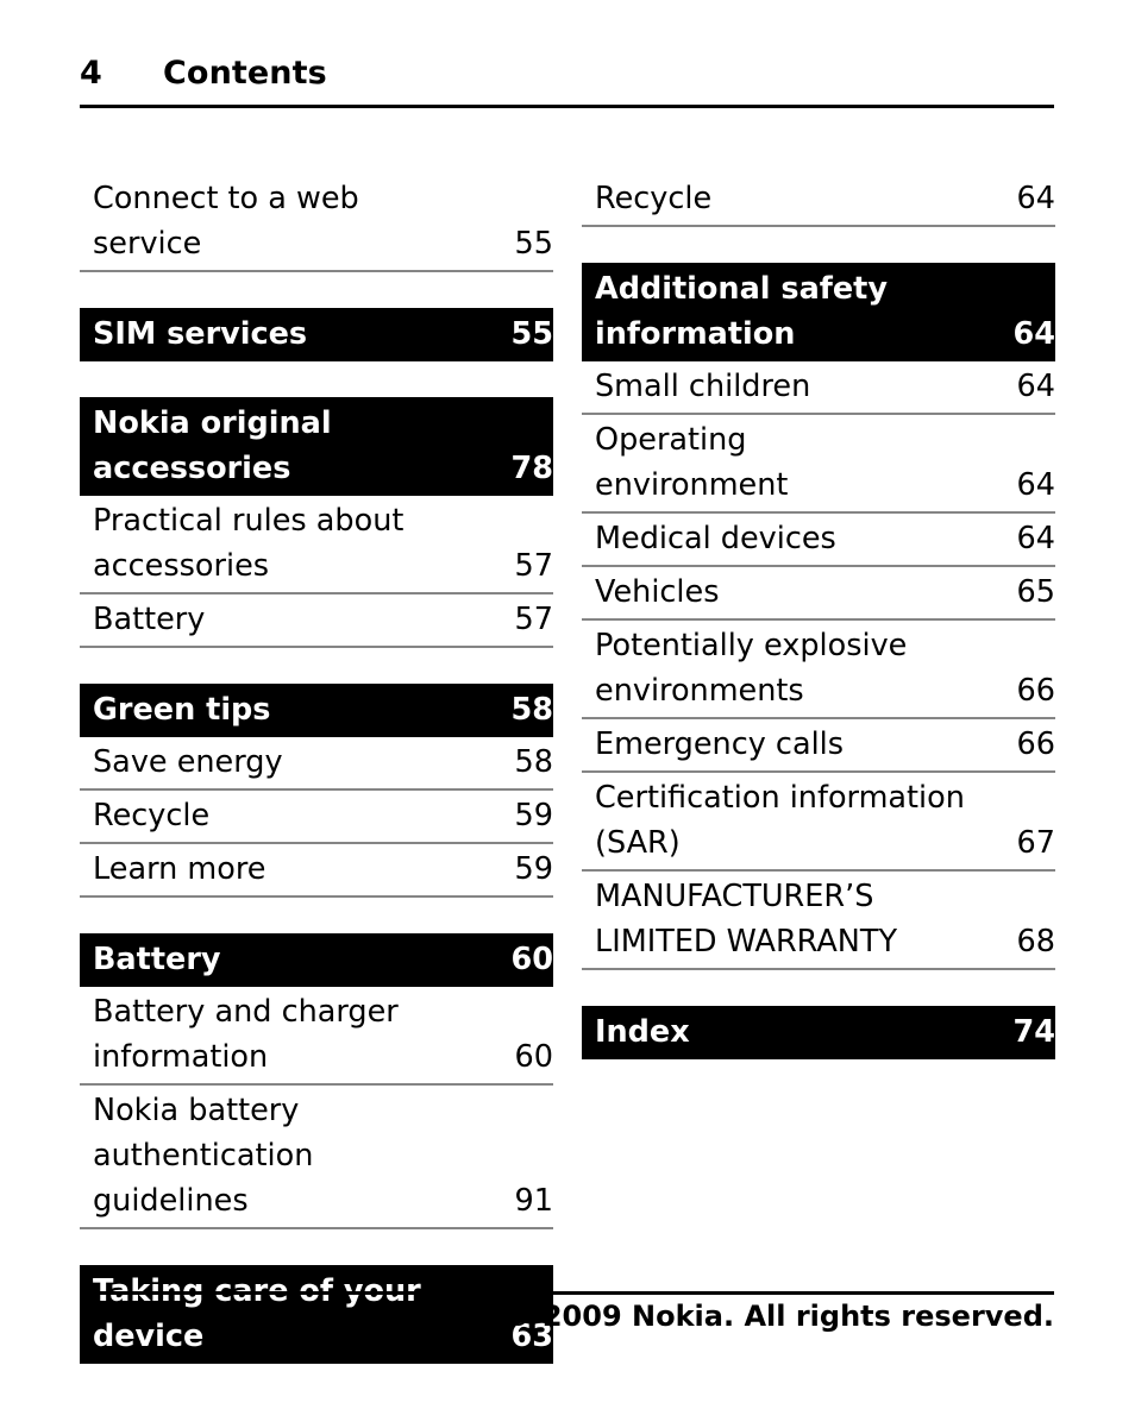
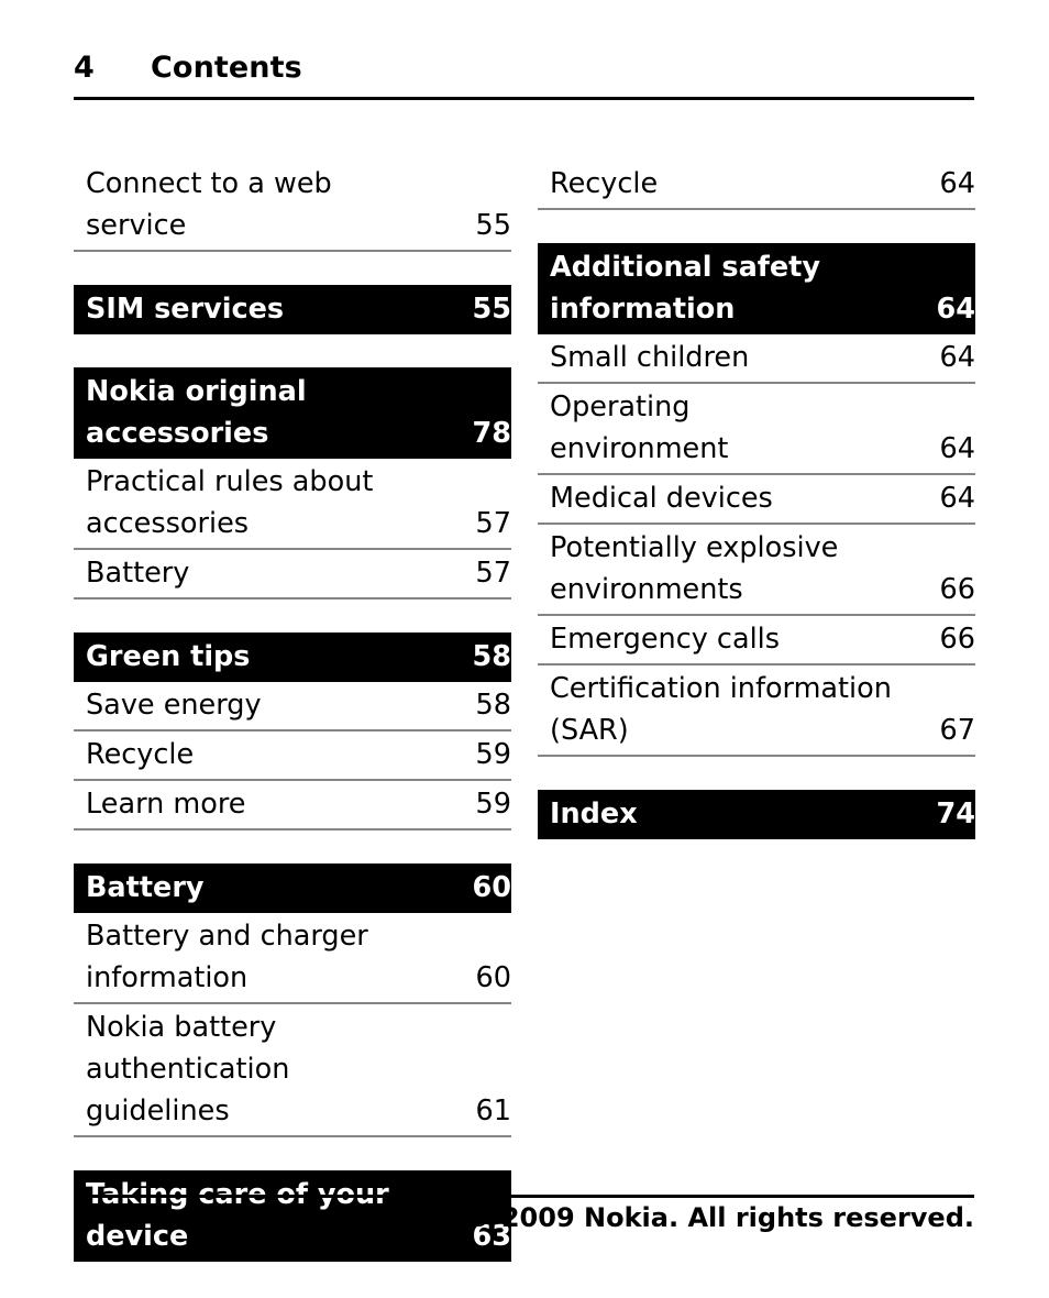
  4
  Contents
  Connect to a web
  service
  55
  SIM services
  55
  Nokia original
  accessories
  78
  Practical rules about
  accessories
  57
  Battery
  57
  Green tips
  58
  Save energy
  58
  Recycle
  59
  Learn more
  59
  Battery
  60
  Battery and charger
  information
  60
  Nokia battery
  authentication
  guidelines
- 91
+ 61
  device
  63
  Recycle
  64
  Additional safety
  information
  64
  Small children
  64
  Operating
  environment
  64
  Medical devices
  64
- Vehicles
- 65
  Potentially explosive
  environments
  66
  Emergency calls
  66
  Certification information
  (SAR)
  67
- MANUFACTURER’S
- LIMITED WARRANTY
- 68
  Index
  74
  4
  © 2009 Nokia. All rights reserved.
